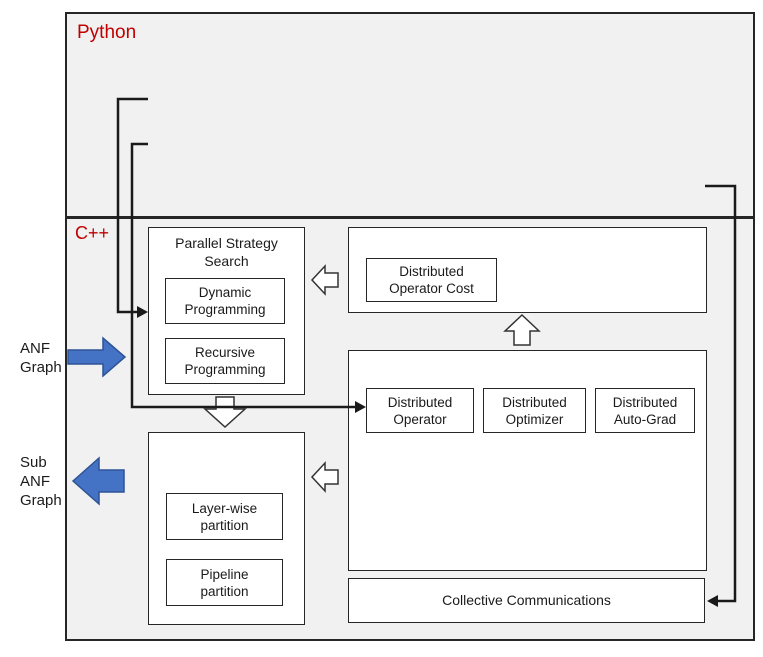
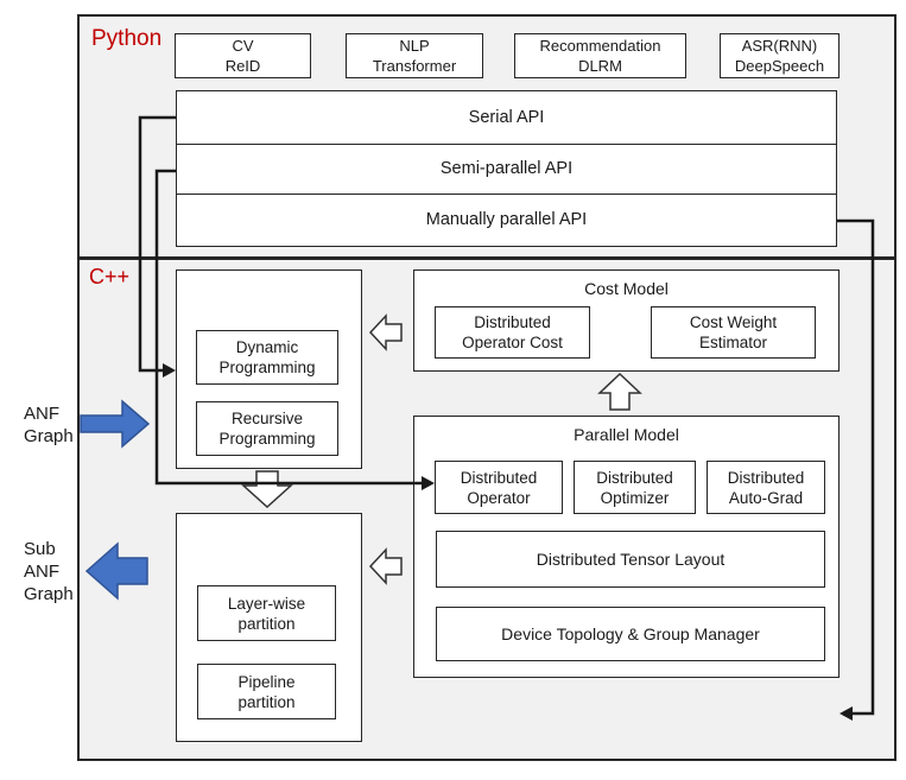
  ANF
  Graph
  Sub
  ANF
  Graph
  Python
+ CV
+ ReID
+ NLP
+ Transformer
+ Recommendation
+ DLRM
+ ASR(RNN)
+ DeepSpeech
+ Serial API
+ Semi-parallel API
+ Manually parallel API
  C++
- Parallel Strategy
- Search
  Dynamic
  Programming
  Recursive
  Programming
+ Cost Model
  Distributed
  Operator Cost
+ Cost Weight
+ Estimator
+ Parallel Model
  Distributed
  Operator
  Distributed
  Optimizer
  Distributed
  Auto-Grad
+ Distributed Tensor Layout
+ Device Topology & Group Manager
  Layer-wise
  partition
  Pipeline
  partition
- Collective Communications
